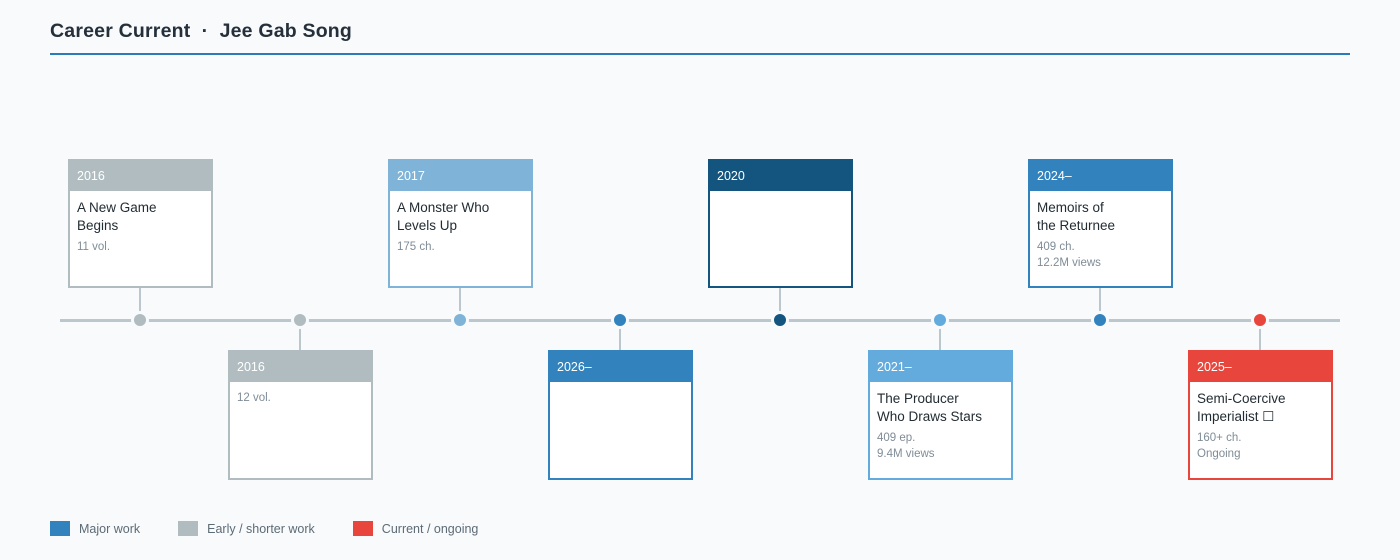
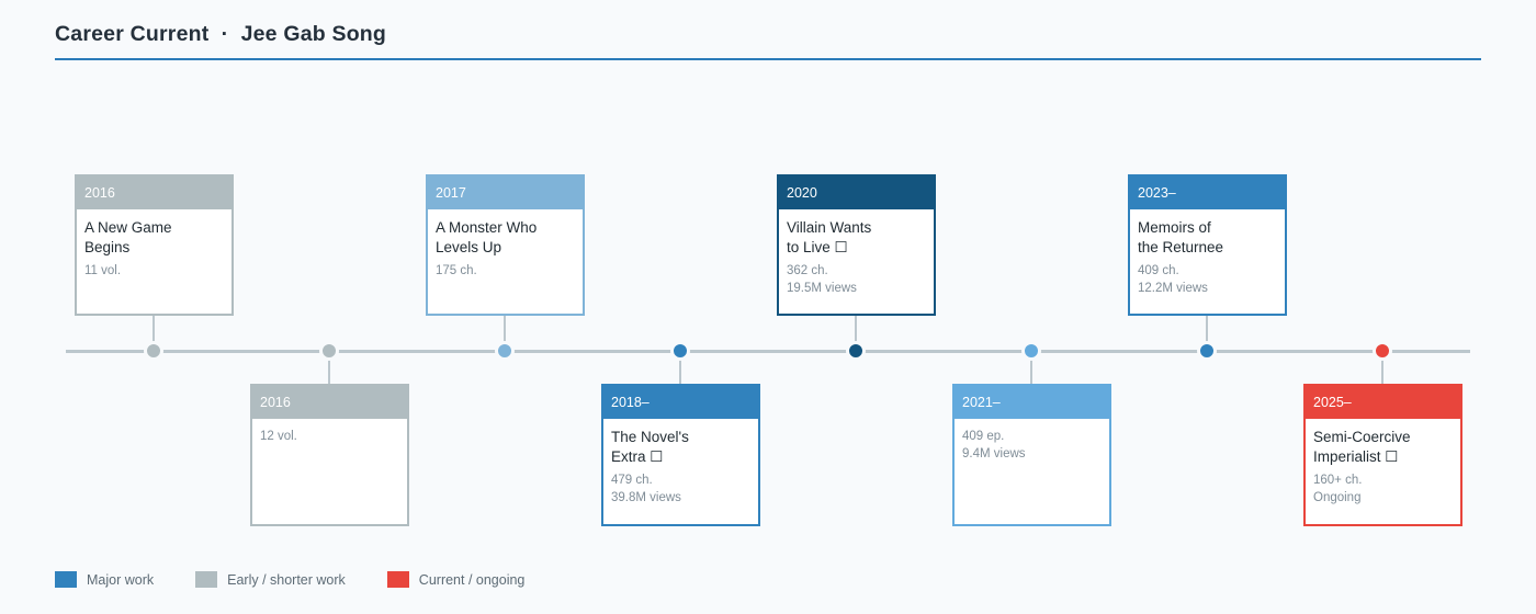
  Career Current · Jee Gab Song
  2016
  A New Game
  Begins
  11 vol.
  2016
  12 vol.
  2017
  A Monster Who
  Levels Up
  175 ch.
- 2026–
+ 2018–
+ The Novel's
+ Extra ☐
+ 479 ch.
+ 39.8M views
  2020
+ Villain Wants
+ to Live ☐
+ 362 ch.
+ 19.5M views
  2021–
- The Producer
- Who Draws Stars
  409 ep.
  9.4M views
- 2024–
+ 2023–
  Memoirs of
  the Returnee
  409 ch.
  12.2M views
  2025–
  Semi-Coercive
  Imperialist ☐
  160+ ch.
  Ongoing
  Major work
  Early / shorter work
  Current / ongoing
